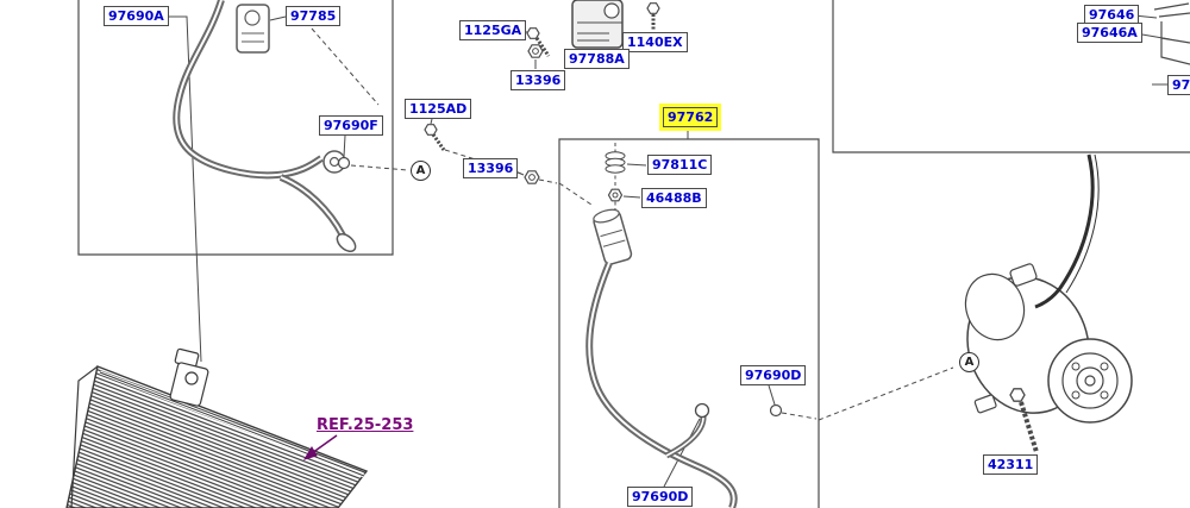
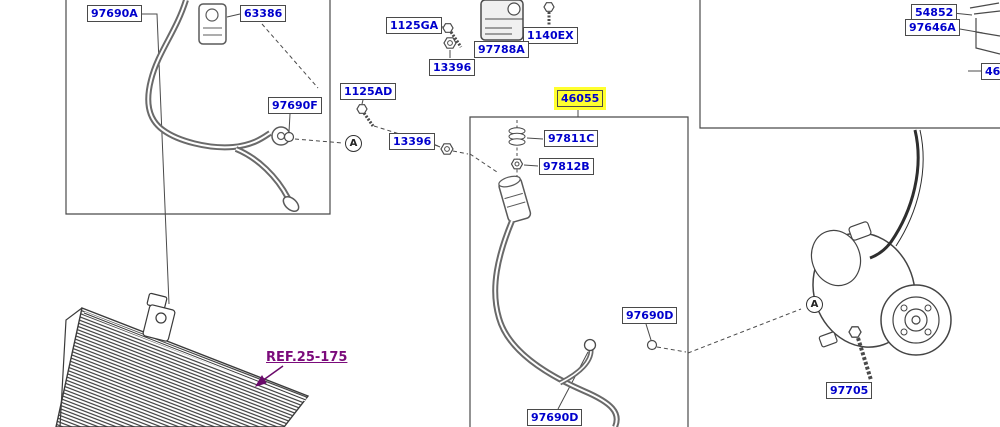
  97690A
- 97785
+ 63386
  1125GA
  1140EX
  97788A
  13396
  1125AD
  97690F
- 97762
+ 46055
  13396
  97811C
- 46488B
+ 97812B
- 97646
+ 54852
  97646A
- 97
+ 46
  97690D
  97690D
- 42311
+ 97705
  A
  A
- REF.25-253
+ REF.25-175
